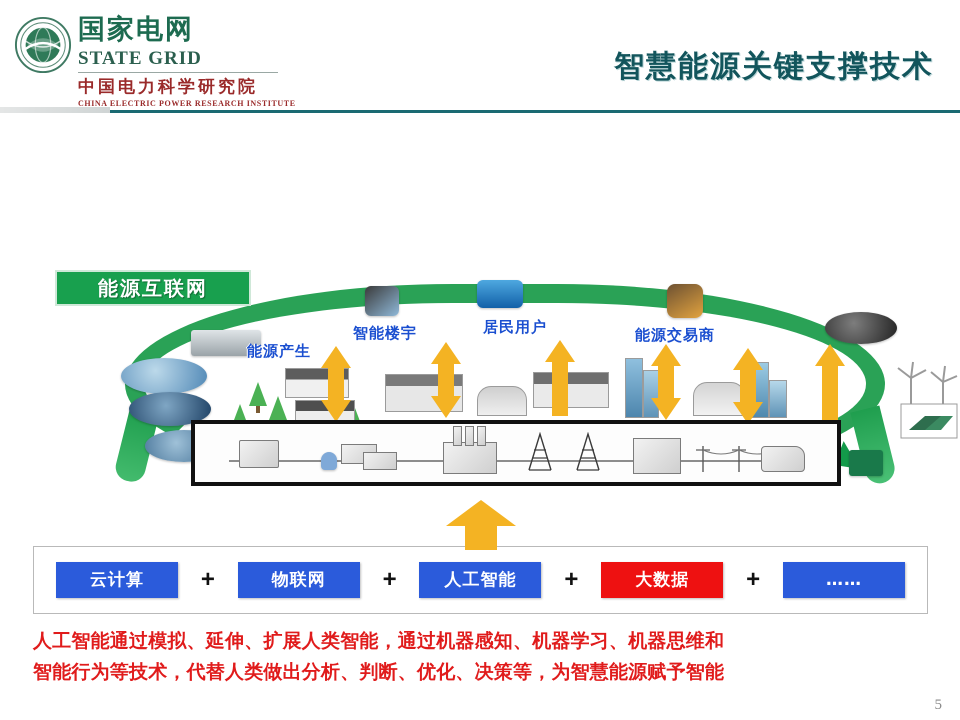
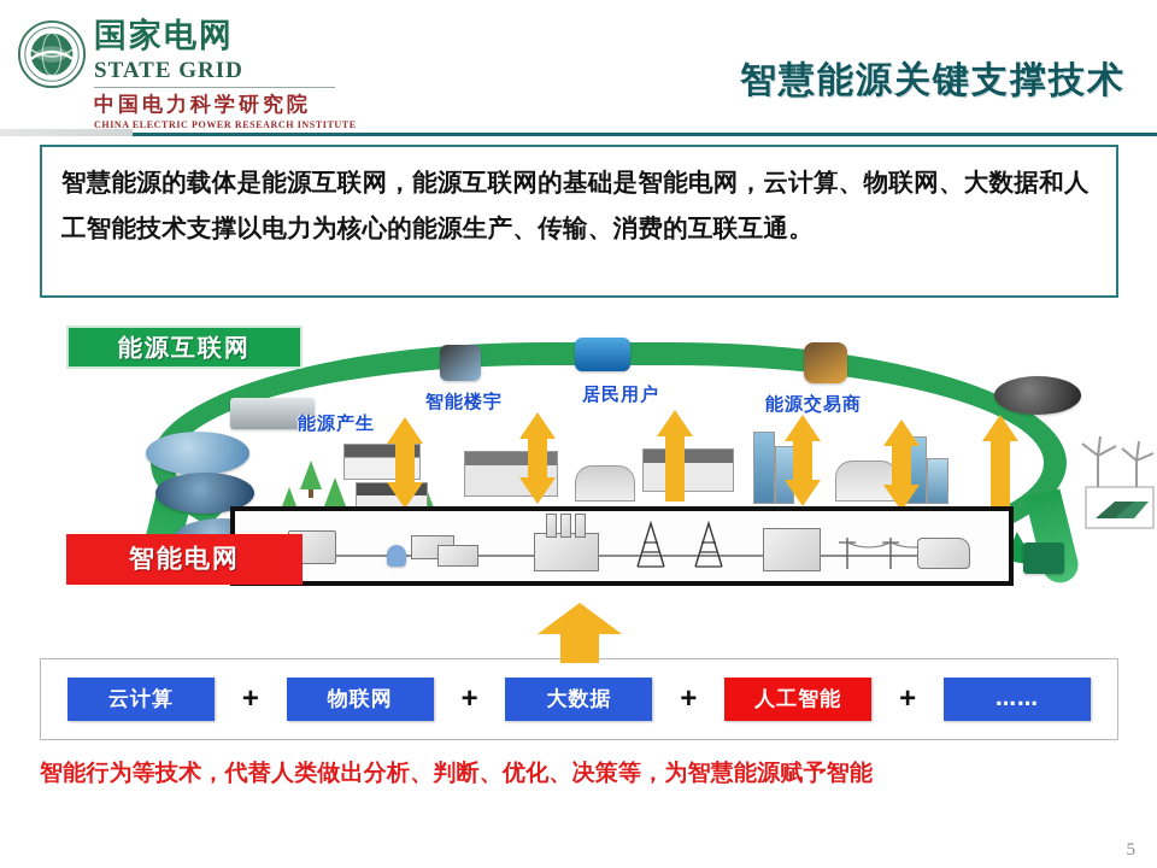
  国家电网
  STATE GRID
  中国电力科学研究院
  CHINA ELECTRIC POWER RESEARCH INSTITUTE
  智慧能源关键支撑技术
+ 智慧能源的载体是能源互联网，能源互联网的基础是智能电网，云计算、物联网、大数据和人工智能技术支撑以电力为核心的能源生产、传输、消费的互联互通。
  能源产生
  智能楼宇
  居民用户
  能源交易商
  能源互联网
+ 智能电网
  云计算
  +
  物联网
  +
- 人工智能
+ 大数据
  +
- 大数据
+ 人工智能
  +
  ……
- 人工智能通过模拟、延伸、扩展人类智能，通过机器感知、机器学习、机器思维和
  智能行为等技术，代替人类做出分析、判断、优化、决策等，为智慧能源赋予智能
  5
